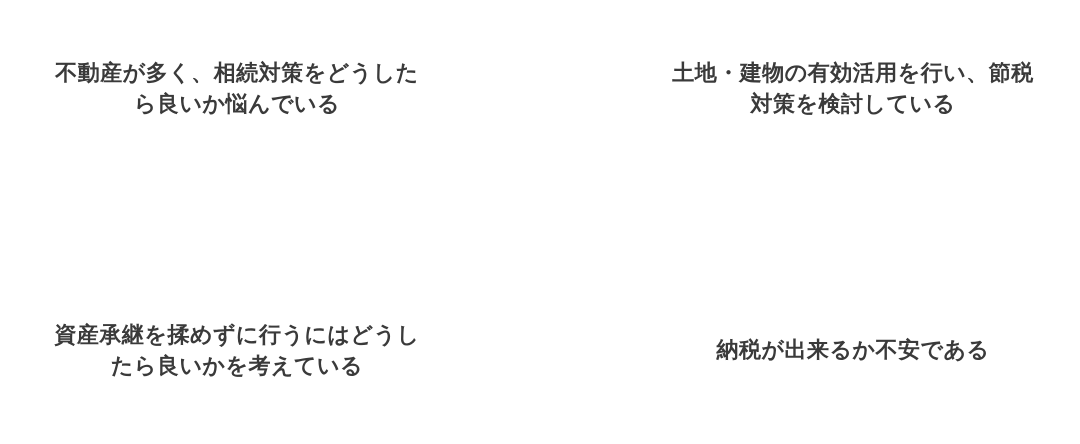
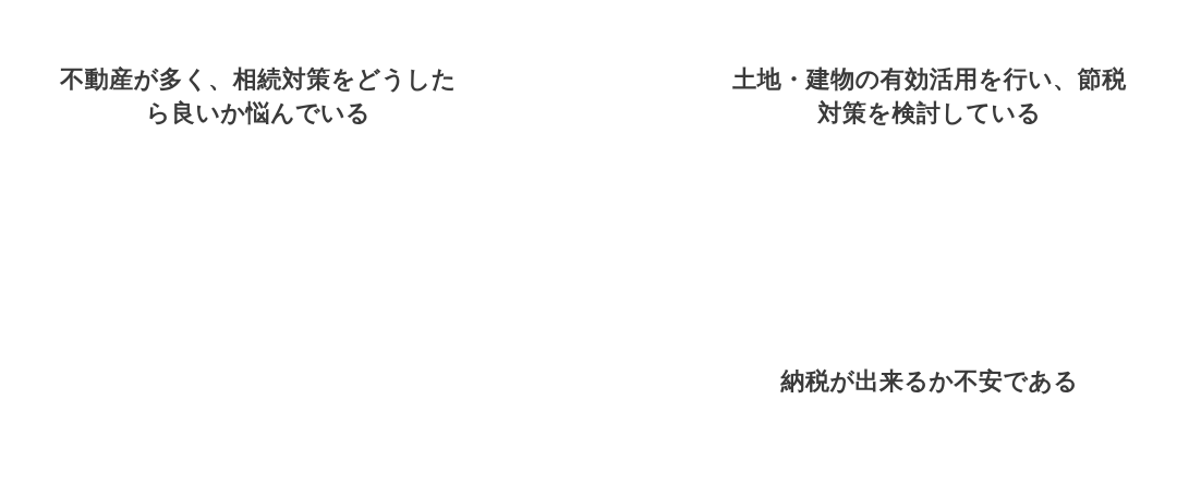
  不動産が多く、相続対策をどうした
  ら良いか悩んでいる
  土地・建物の有効活用を行い、節税
  対策を検討している
- 資産承継を揉めずに行うにはどうし
- たら良いかを考えている
  納税が出来るか不安である
